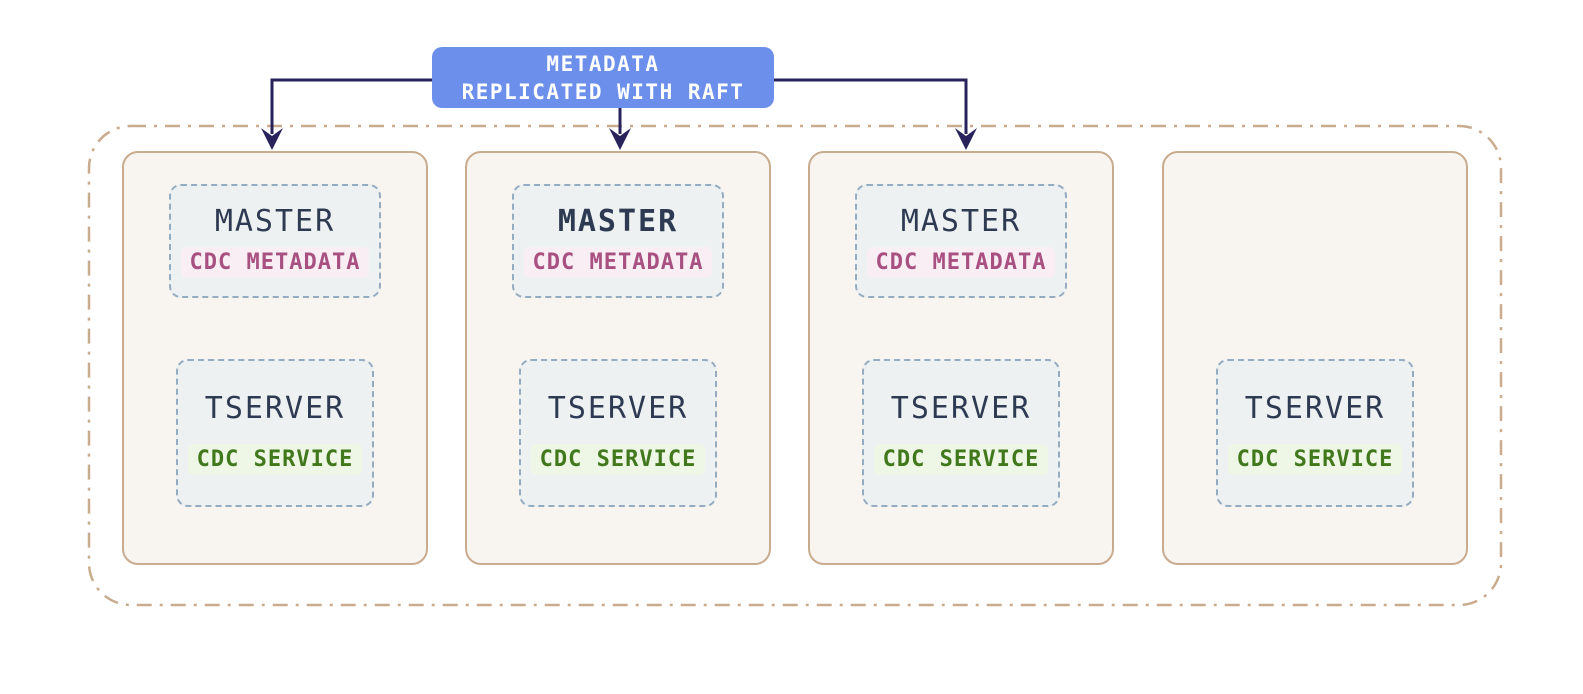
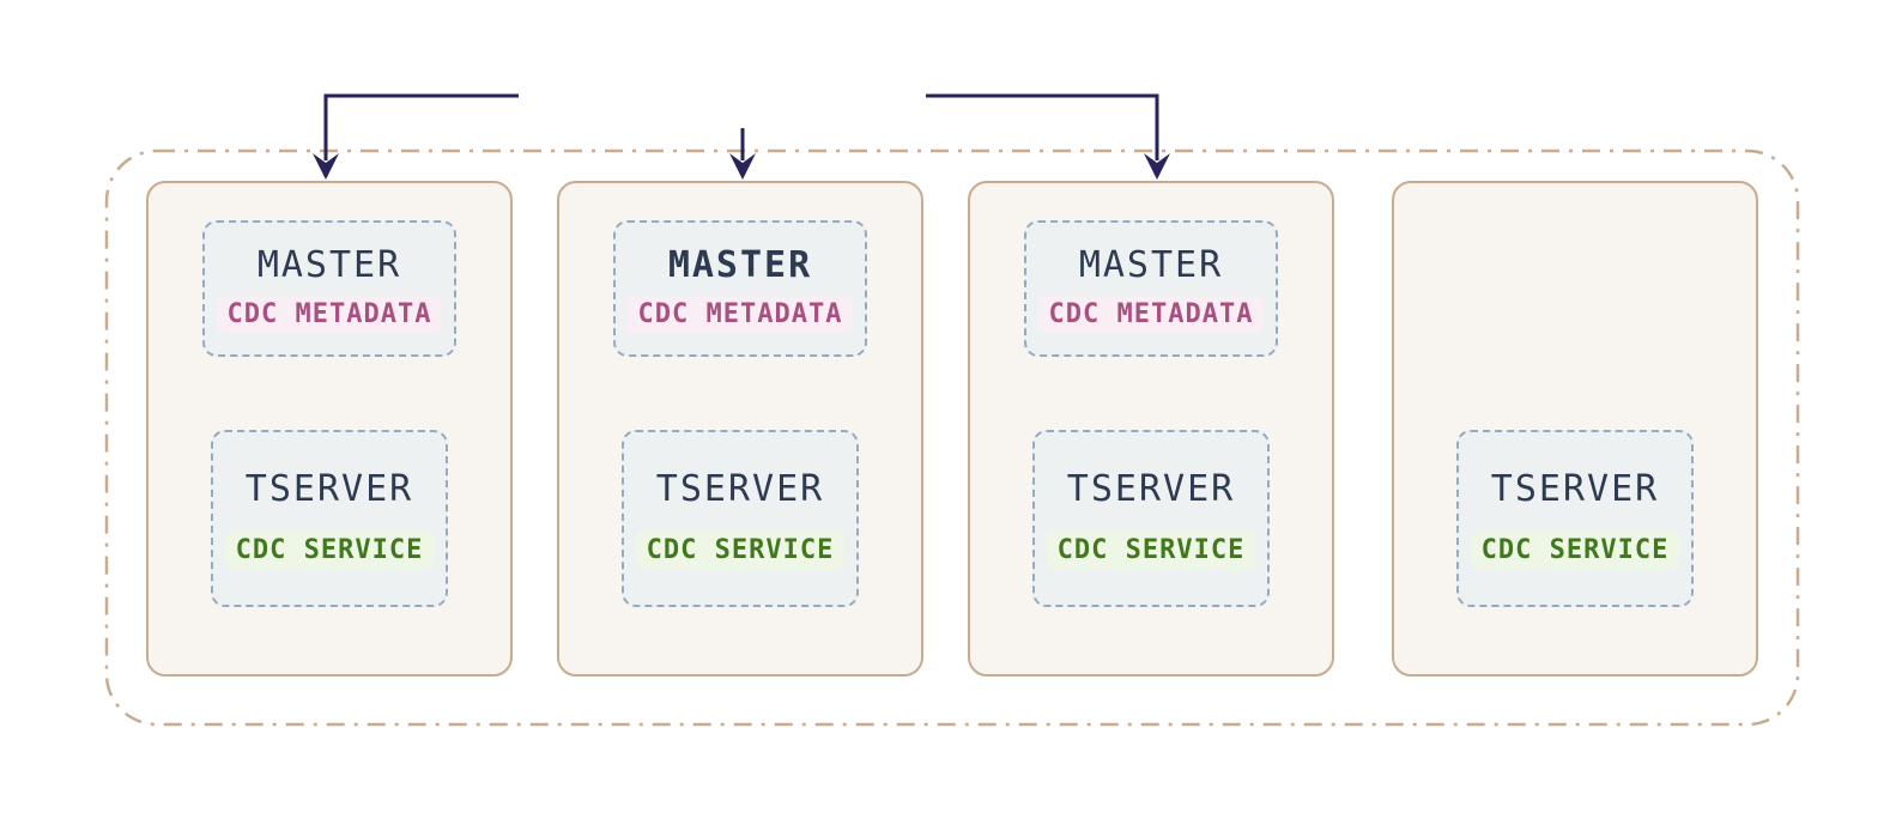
- METADATA
- REPLICATED WITH RAFT
  MASTER
  CDC METADATA
  TSERVER
  CDC SERVICE
  MASTER
  CDC METADATA
  TSERVER
  CDC SERVICE
  MASTER
  CDC METADATA
  TSERVER
  CDC SERVICE
  TSERVER
  CDC SERVICE
